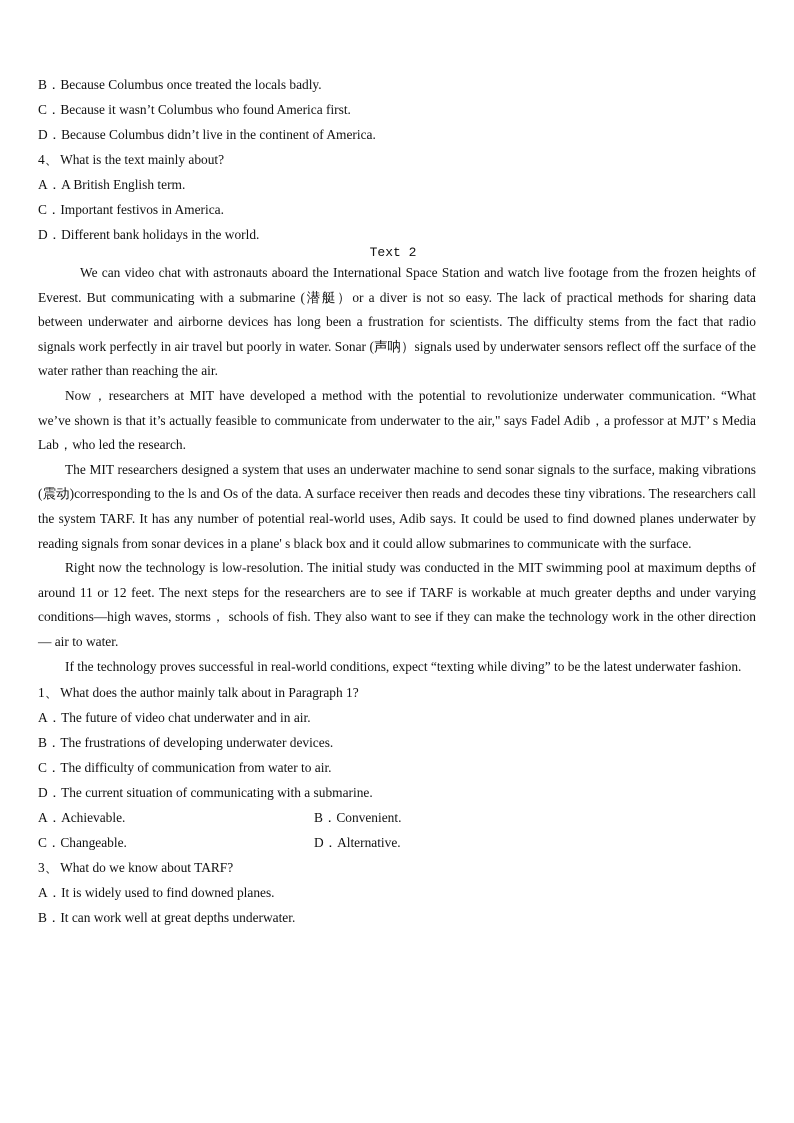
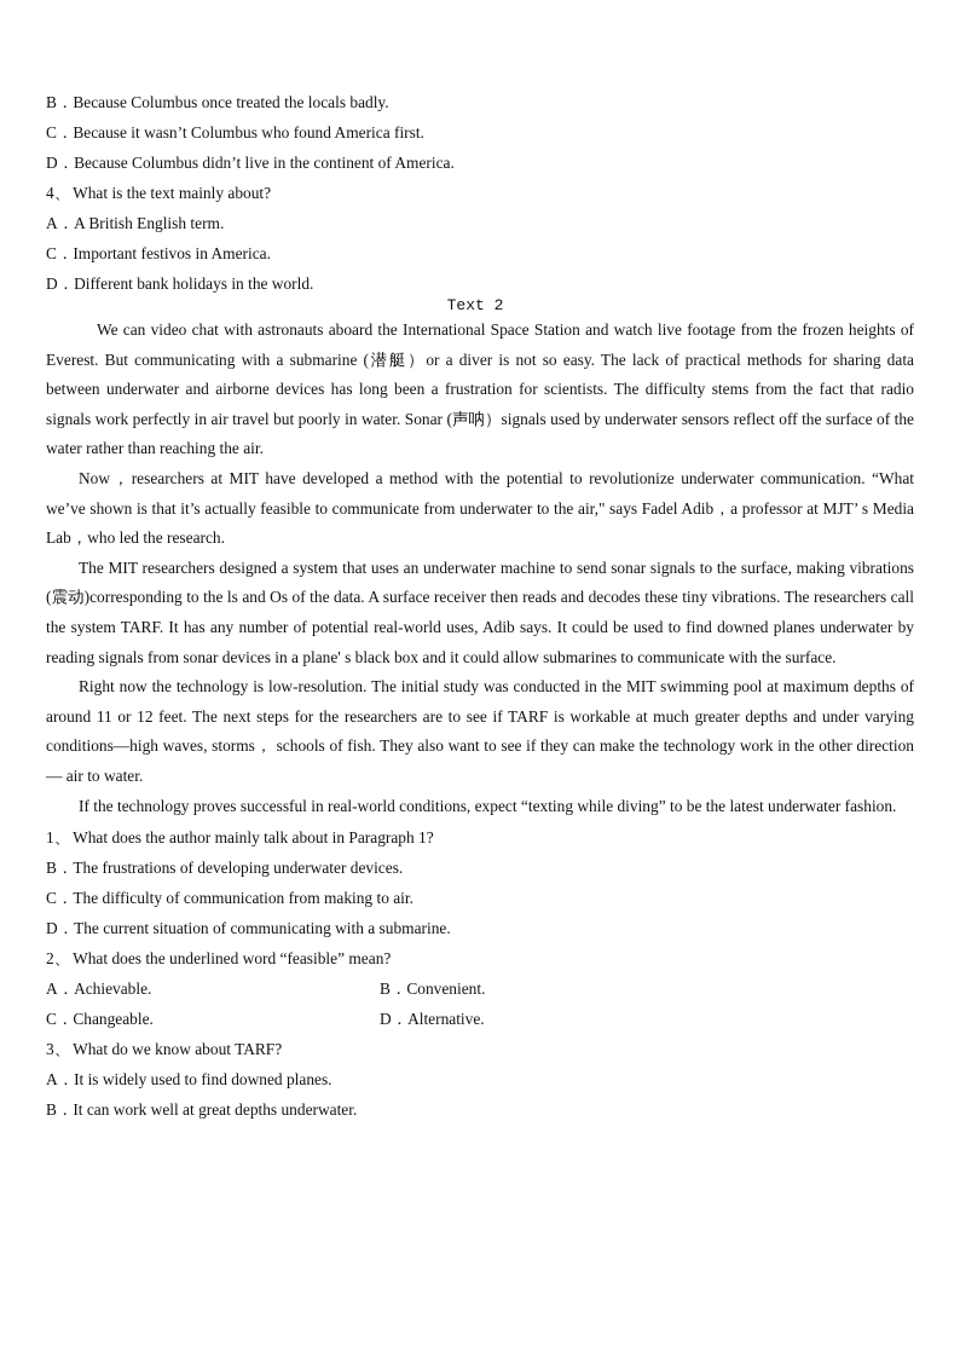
  B．Because Columbus once treated the locals badly.
  C．Because it wasn’t Columbus who found America first.
  D．Because Columbus didn’t live in the continent of America.
  4、 What is the text mainly about?
  A．A British English term.
  C．Important festivos in America.
  D．Different bank holidays in the world.
  Text 2
  We can video chat with astronauts aboard the International Space Station and watch live footage from the frozen heights of Everest. But communicating with a submarine (潜艇）or a diver is not so easy. The lack of practical methods for sharing data between underwater and airborne devices has long been a frustration for scientists. The difficulty stems from the fact that radio signals work perfectly in air travel but poorly in water. Sonar (声呐）signals used by underwater sensors reflect off the surface of the water rather than reaching the air.
  Now，researchers at MIT have developed a method with the potential to revolutionize underwater communication. “What we’ve shown is that it’s actually feasible to communicate from underwater to the air," says Fadel Adib，a professor at MJT’ s Media Lab，who led the research.
  The MIT researchers designed a system that uses an underwater machine to send sonar signals to the surface, making vibrations (震动)corresponding to the ls and Os of the data. A surface receiver then reads and decodes these tiny vibrations. The researchers call the system TARF. It has any number of potential real-world uses, Adib says. It could be used to find downed planes underwater by reading signals from sonar devices in a plane' s black box and it could allow submarines to communicate with the surface.
  Right now the technology is low-resolution. The initial study was conducted in the MIT swimming pool at maximum depths of around 11 or 12 feet. The next steps for the researchers are to see if TARF is workable at much greater depths and under varying conditions—high waves, storms， schools of fish. They also want to see if they can make the technology work in the other direction— air to water.
  If the technology proves successful in real-world conditions, expect “texting while diving” to be the latest underwater fashion.
  1、 What does the author mainly talk about in Paragraph 1?
- A．The future of video chat underwater and in air.
  B．The frustrations of developing underwater devices.
- C．The difficulty of communication from water to air.
+ C．The difficulty of communication from making to air.
  D．The current situation of communicating with a submarine.
+ 2、 What does the underlined word “feasible” mean?
  A．Achievable.
  B．Convenient.
  C．Changeable.
  D．Alternative.
  3、 What do we know about TARF?
  A．It is widely used to find downed planes.
  B．It can work well at great depths underwater.
